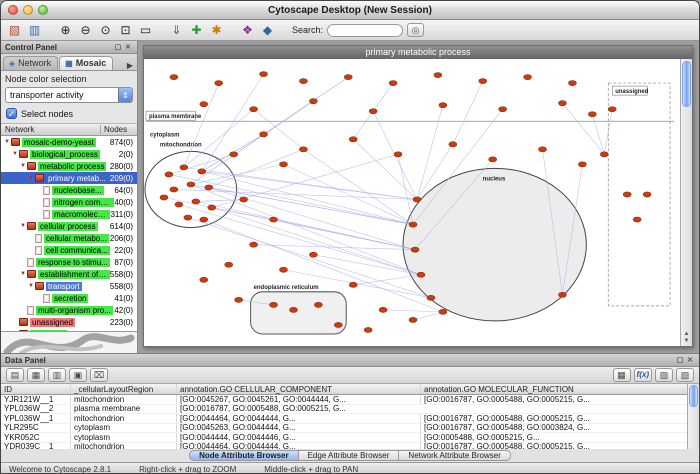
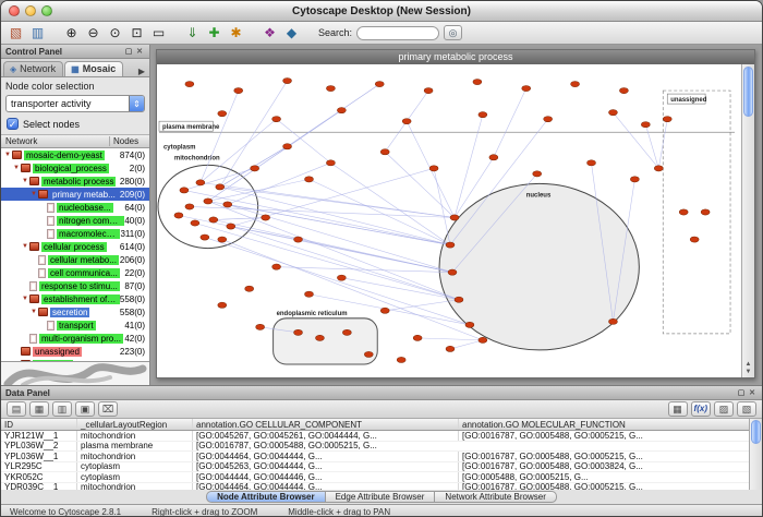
  Cytoscape Desktop (New Session)
  ▧
  ▥
  ⊕
  ⊖
  ⊙
  ⊡
  ▭
  ⇓
  ✚
  ✱
  ❖
  ◆
  Search:
  ◎
  Control Panel
  ◈
  Network
  ▦
  Mosaic
  ▶
  Node color selection
  transporter activity
  ⇕
  ✓
  Select nodes
  Network
  Nodes
  mosaic-demo-yeast
  874(0)
  biological_process
  2(0)
  metabolic process
  280(0)
  primary metab...
  209(0)
  nucleobase...
  64(0)
  nitrogen compo..
  40(0)
  macromolecule.
  311(0)
  cellular process
  614(0)
  cellular metabo...
  206(0)
  cell communica...
  22(0)
  response to stimu...
  87(0)
  establishment of lo.
  558(0)
- transport
+ secretion
  558(0)
- secretion
+ transport
  41(0)
  multi-organism pro...
  42(0)
  unassigned
  223(0)
  primary metabolic process
  Data Panel
  ▤
  ▦
  ▥
  ▣
  ⌧
  ▦
  f(x)
  ▨
  ▧
  ID
  _cellularLayoutRegion
  annotation.GO CELLULAR_COMPONENT
  annotation.GO MOLECULAR_FUNCTION
  YJR121W__1
  mitochondrion
  [GO:0045267, GO:0045261, GO:0044444, G...
  [GO:0016787, GO:0005488, GO:0005215, G...
  YPL036W__2
  plasma membrane
  [GO:0016787, GO:0005488, GO:0005215, G...
  YPL036W__1
  mitochondrion
  [GO:0044464, GO:0044444, G...
  [GO:0016787, GO:0005488, GO:0005215, G...
  YLR295C
  cytoplasm
  [GO:0045263, GO:0044444, G...
  [GO:0016787, GO:0005488, GO:0003824, G...
  YKR052C
  cytoplasm
  [GO:0044444, GO:0044446, G...
  [GO:0005488, GO:0005215, G...
  YDR039C__1
  mitochondrion
  [GO:0044464, GO:0044444, G...
  [GO:0016787, GO:0005488, GO:0005215, G...
  Node Attribute Browser
  Edge Attribute Browser
  Network Attribute Browser
  Welcome to Cytoscape 2.8.1
  Right-click + drag to ZOOM
  Middle-click + drag to PAN
